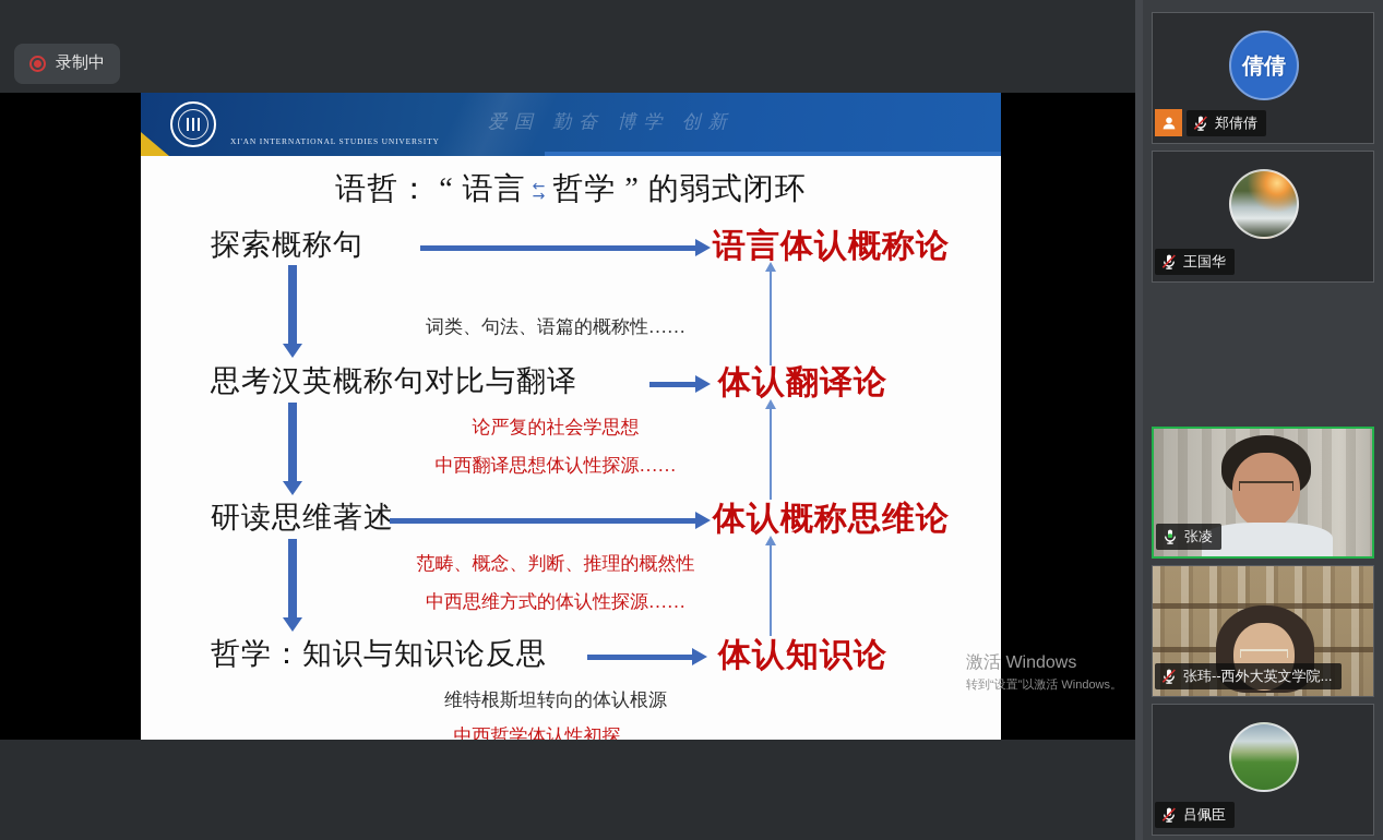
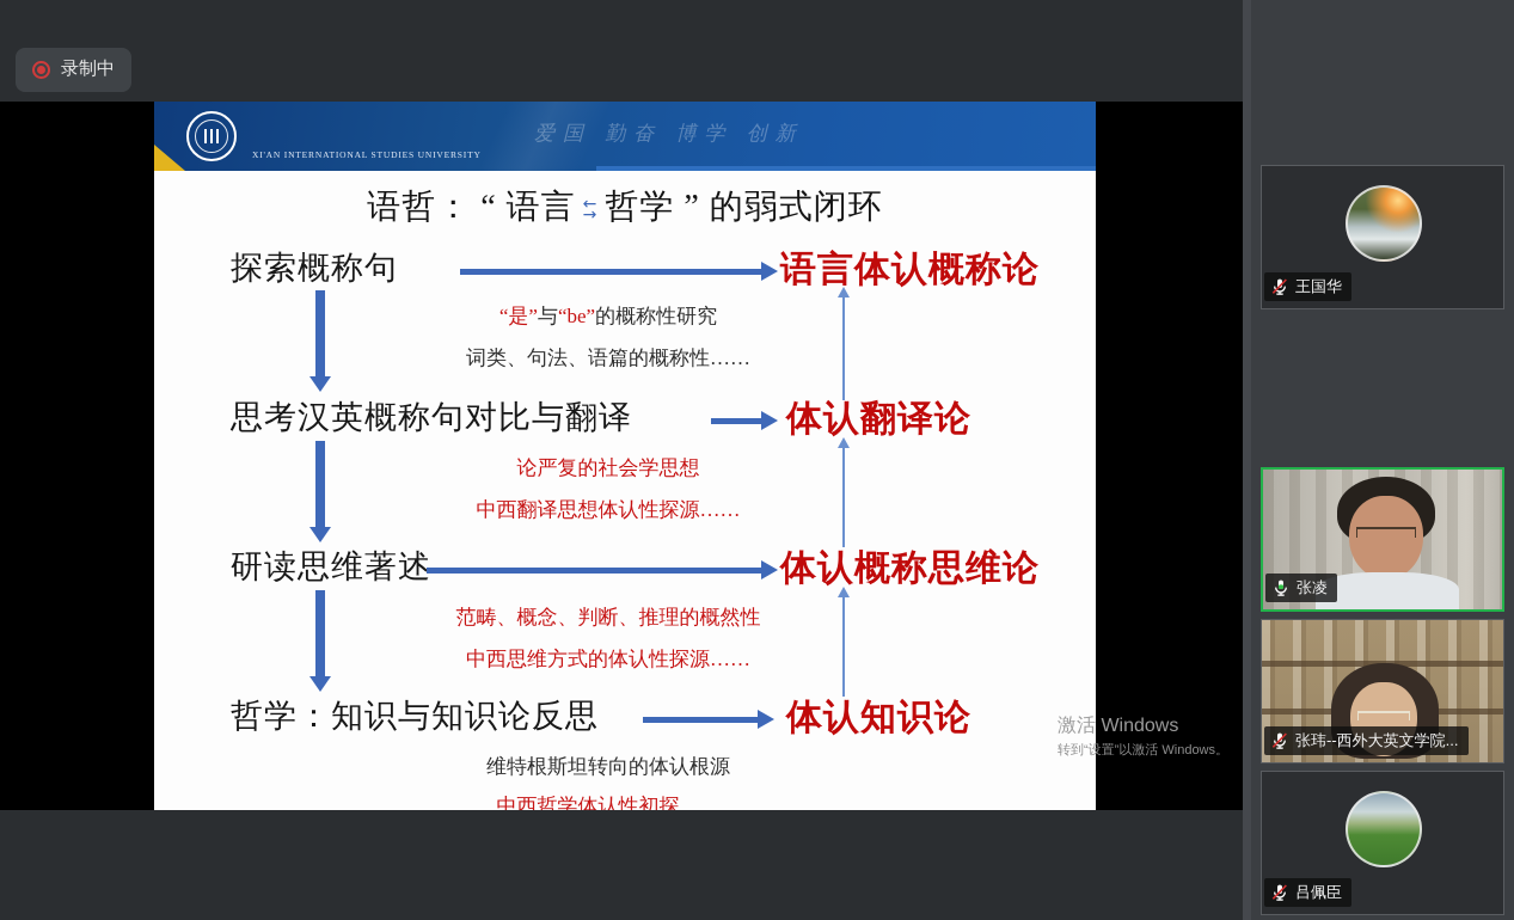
  录制中
  XI'AN INTERNATIONAL STUDIES UNIVERSITY
  爱国 勤奋 博学 创新
  语哲： “ 语言
  ←
  →
  哲学 ” 的弱式闭环
  探索概称句
  语言体认概称论
+ “是”与“be”的概称性研究
  词类、句法、语篇的概称性……
  思考汉英概称句对比与翻译
  体认翻译论
  论严复的社会学思想
  中西翻译思想体认性探源……
  研读思维著述
  体认概称思维论
  范畴、概念、判断、推理的概然性
  中西思维方式的体认性探源……
  哲学：知识与知识论反思
  体认知识论
  维特根斯坦转向的体认根源
  中西哲学体认性初探……
  激活 Windows
  转到“设置”以激活 Windows。
- 倩倩
- 郑倩倩
  王国华
  张凌
  张玮--西外大英文学院...
  吕佩臣
